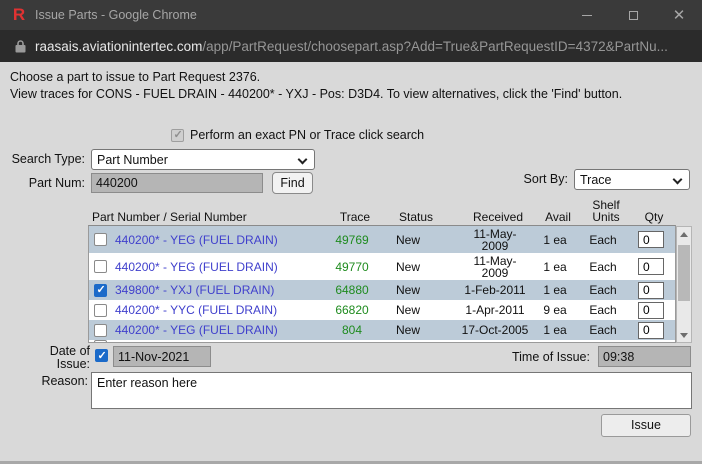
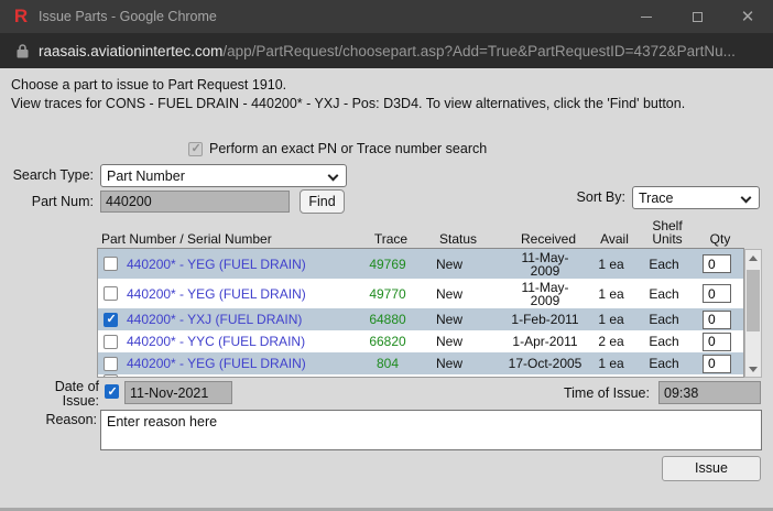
  R
  Issue Parts - Google Chrome
  ✕
  raasais.aviationintertec.com/app/PartRequest/choosepart.asp?Add=True&PartRequestID=4372&PartNu...
- Choose a part to issue to Part Request 2376.
+ Choose a part to issue to Part Request 1910.
  View traces for CONS - FUEL DRAIN - 440200* - YXJ - Pos: D3D4. To view alternatives, click the 'Find' button.
- Perform an exact PN or Trace click search
+ Perform an exact PN or Trace number search
  Search Type:
  Part Number
  Part Num:
  440200
  Find
  Sort By:
  Trace
  Part Number / Serial Number
  Trace
  Status
  Received
  Avail
  Shelf Units
  Qty
  440200* - YEG (FUEL DRAIN)
  49769
  New
  11-May-2009
  1 ea
  Each
  0
  440200* - YEG (FUEL DRAIN)
  49770
  New
  11-May-2009
  1 ea
  Each
  0
- 349800* - YXJ (FUEL DRAIN)
+ 440200* - YXJ (FUEL DRAIN)
  64880
  New
  1-Feb-2011
  1 ea
  Each
  0
  440200* - YYC (FUEL DRAIN)
  66820
  New
  1-Apr-2011
- 9 ea
+ 2 ea
  Each
  0
  440200* - YEG (FUEL DRAIN)
  804
  New
  17-Oct-2005
  1 ea
  Each
  0
  Date of Issue:
  11-Nov-2021
  Time of Issue:
  09:38
  Reason:
  Enter reason here
  Issue
